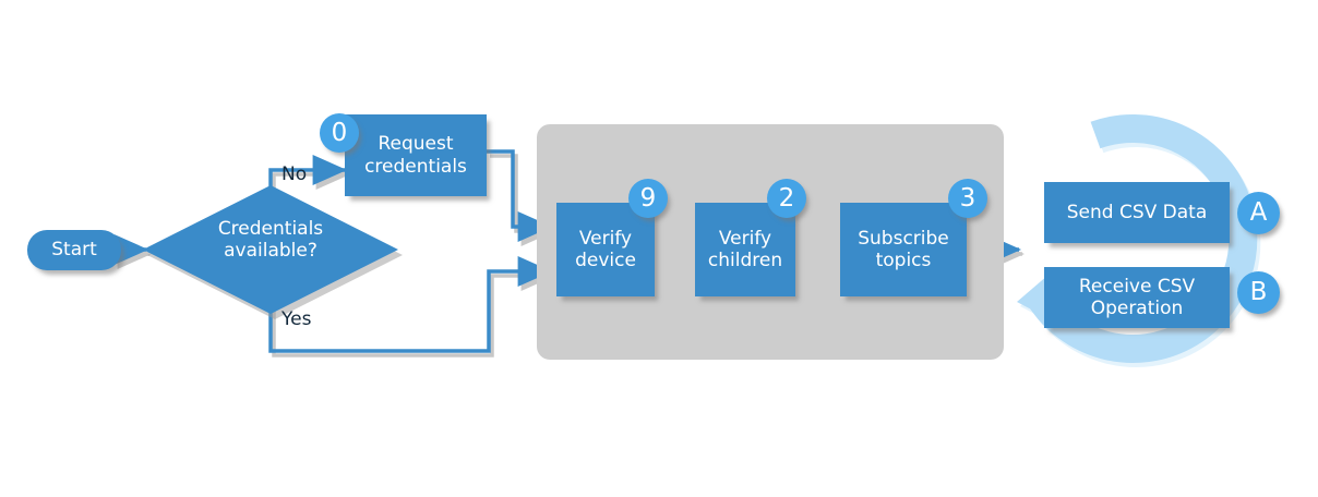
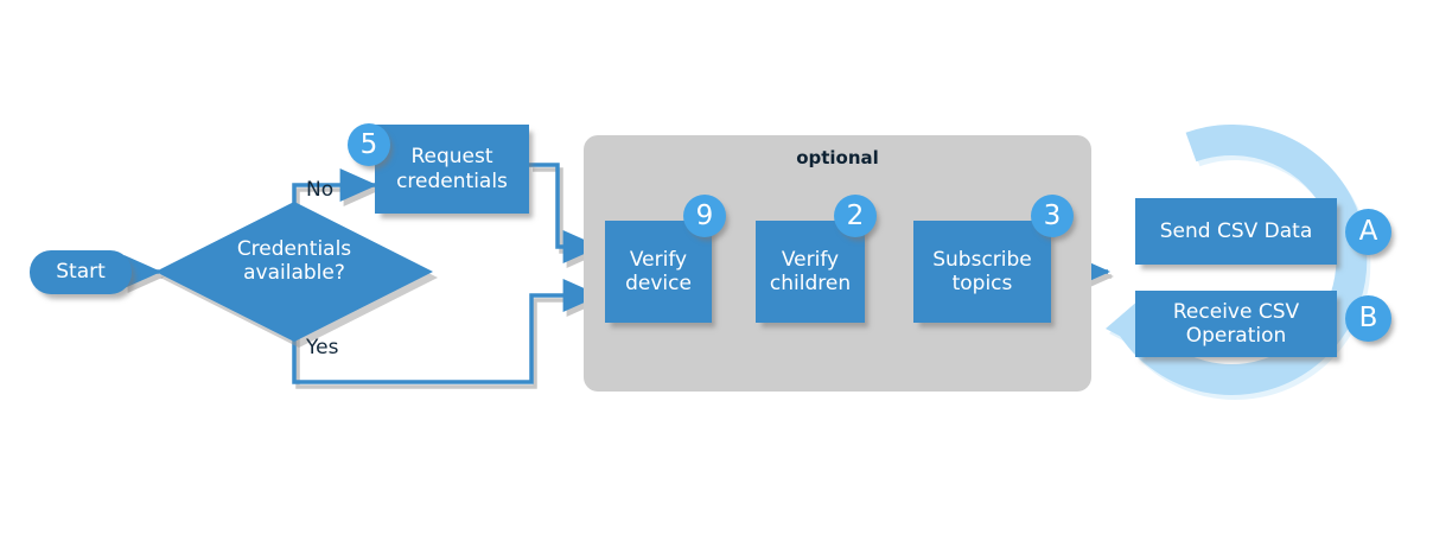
+ optional
  Start
  Credentials
  available?
  No
  Yes
  Request
  credentials
- 0
+ 5
  Verify
  device
  9
  Verify
  children
  2
  Subscribe
  topics
  3
  Send CSV Data
  A
  Receive CSV
  Operation
  B
